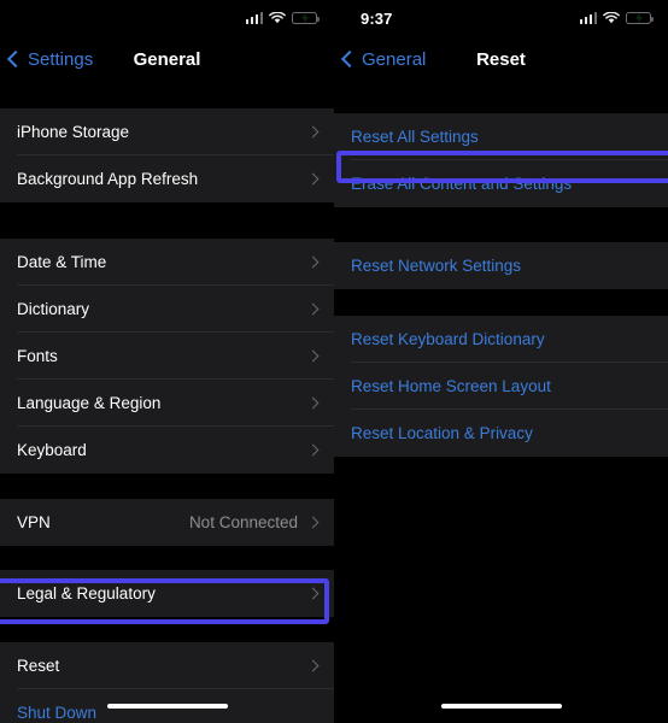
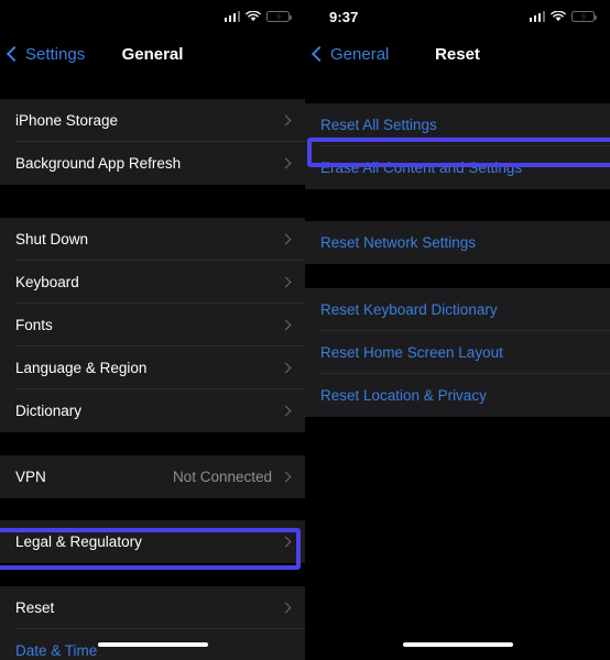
  Settings
  General
  iPhone Storage
  Background App Refresh
- Date & Time
+ Shut Down
- Dictionary
+ Keyboard
  Fonts
  Language & Region
- Keyboard
+ Dictionary
  VPN
  Not Connected
  Legal & Regulatory
  Reset
- Shut Down
+ Date & Time
  9:37
  General
  Reset
  Reset All Settings
  Erase All Content and Settings
  Reset Network Settings
  Reset Keyboard Dictionary
  Reset Home Screen Layout
  Reset Location & Privacy
